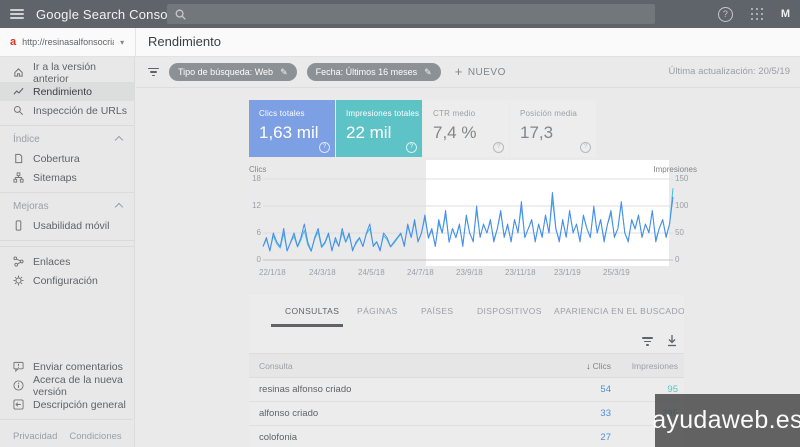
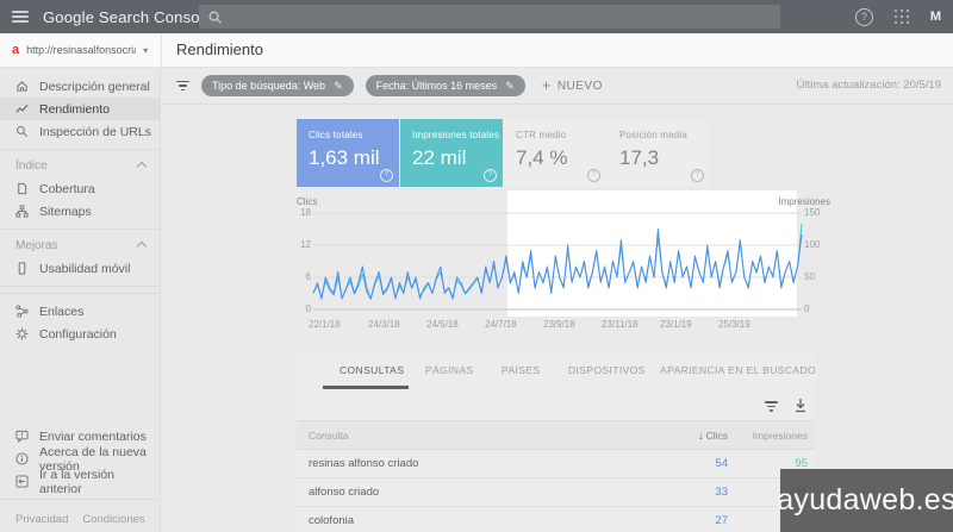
  Google Search Conso
  ?
  M
  a
  http://resinasalfonsocri
  ▾
  Rendimiento
- Ir a la versión anterior
+ Descripción general
  Rendimiento
  Inspección de URLs
  Índice
  Cobertura
  Sitemaps
  Mejoras
  Usabilidad móvil
  Enlaces
  Configuración
  Enviar comentarios
  Acerca de la nueva versión
- Descripción general
+ Ir a la versión anterior
  Privacidad
  Condiciones
  Tipo de búsqueda: Web
  ✎
  Fecha: Últimos 16 meses
  ✎
  +
  NUEVO
  Última actualización: 20/5/19
  Clics totales
  1,63 mil
  Impresiones totales
  22 mil
  CTR medio
  7,4 %
  Posición media
  17,3
  Clics
  Impresiones
  18
  12
  6
  0
  150
  100
  50
  0
  22/1/18
  24/3/18
  24/5/18
  24/7/18
  23/9/18
  23/11/18
  23/1/19
  25/3/19
  CONSULTAS
  PÁGINAS
  PAÍSES
  DISPOSITIVOS
  APARIENCIA EN EL BUSCADO
  Consulta
  ↓ Clics
  Impresiones
  resinas alfonso criado
  54
  95
  alfonso criado
  33
  295
  colofonia
  27
  ayudaweb.es
